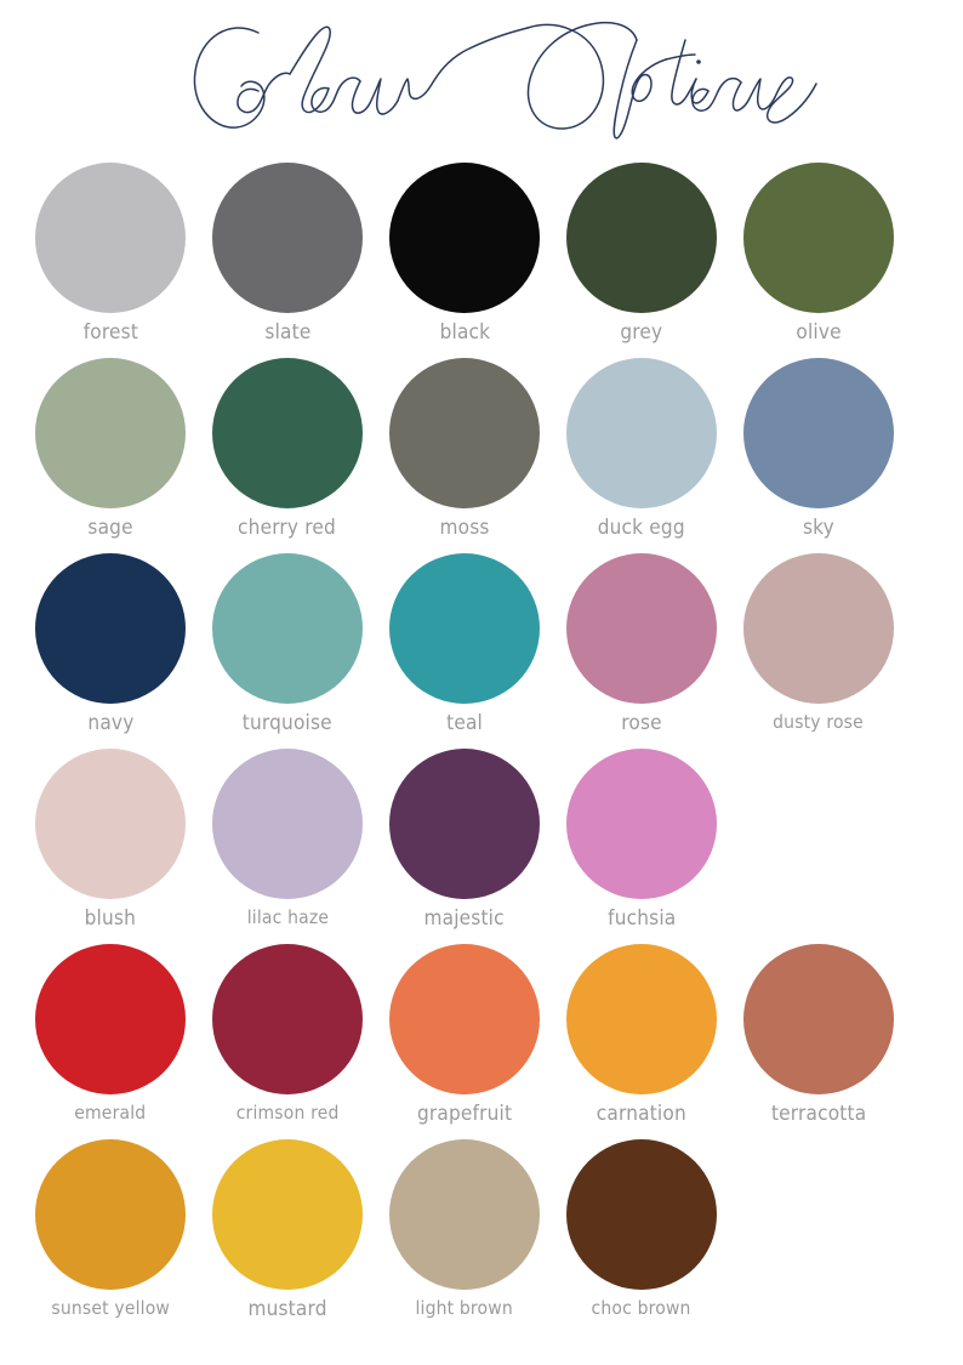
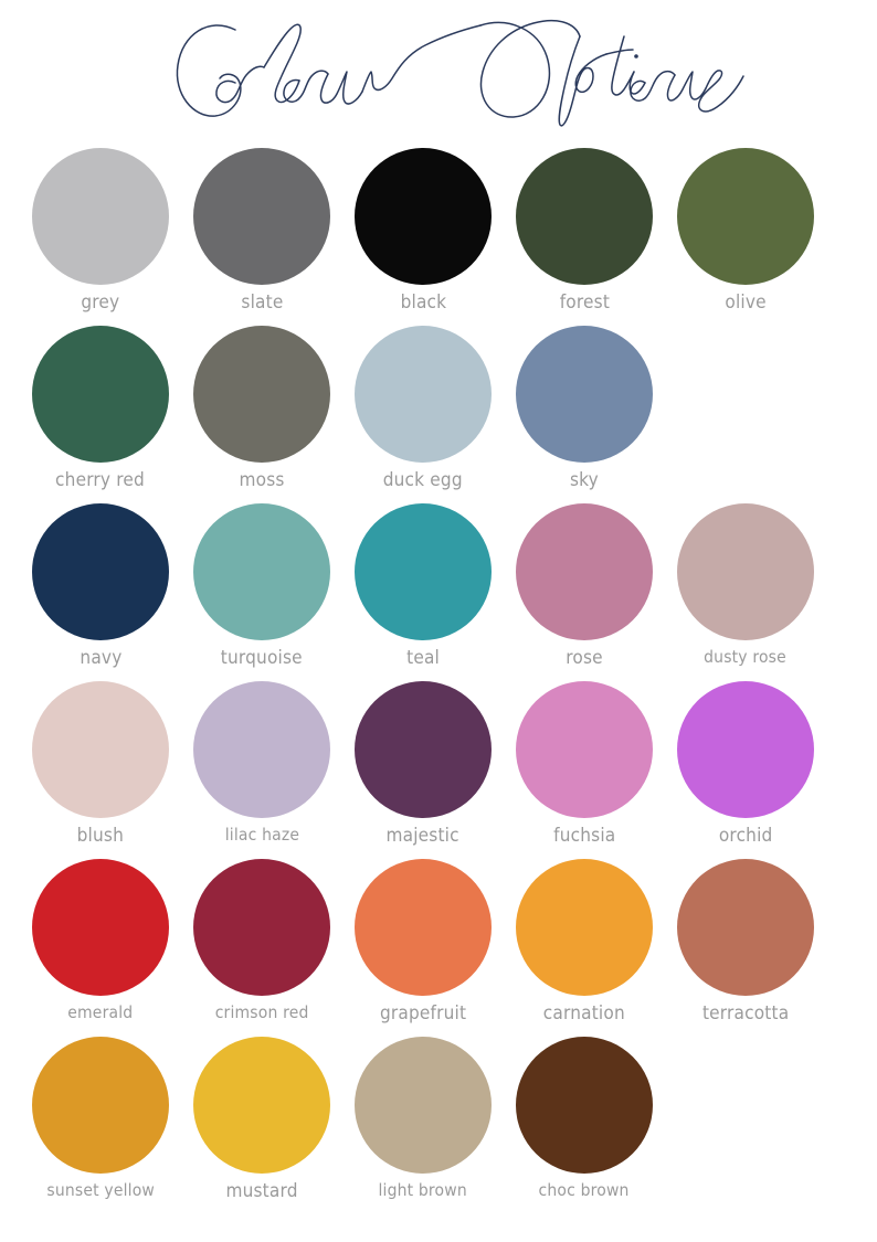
- forest
+ grey
  slate
  black
- grey
+ forest
  olive
- sage
  cherry red
  moss
  duck egg
  sky
  navy
  turquoise
  teal
  rose
  dusty rose
  blush
  lilac haze
  majestic
  fuchsia
+ orchid
  emerald
  crimson red
  grapefruit
  carnation
  terracotta
  sunset yellow
  mustard
  light brown
  choc brown
